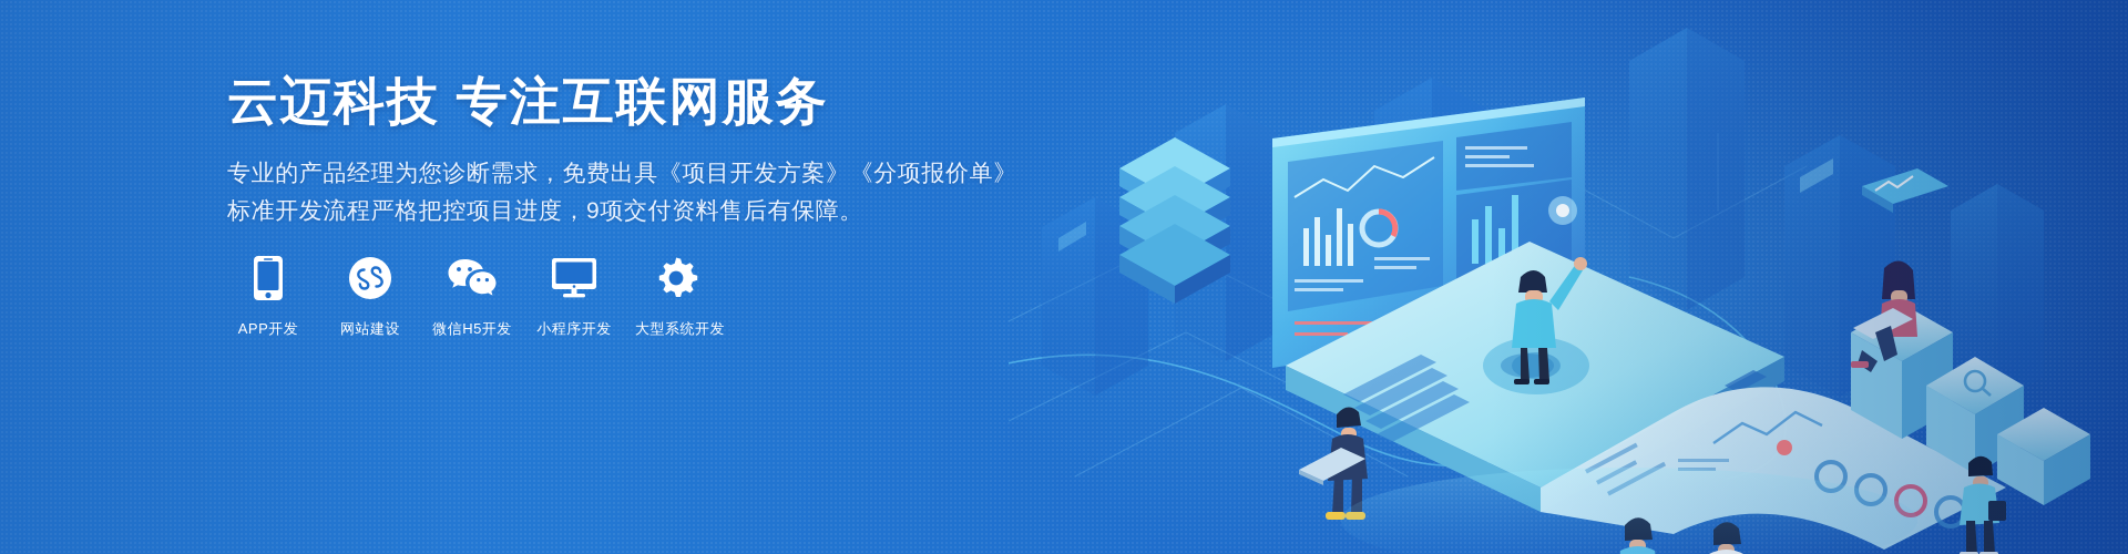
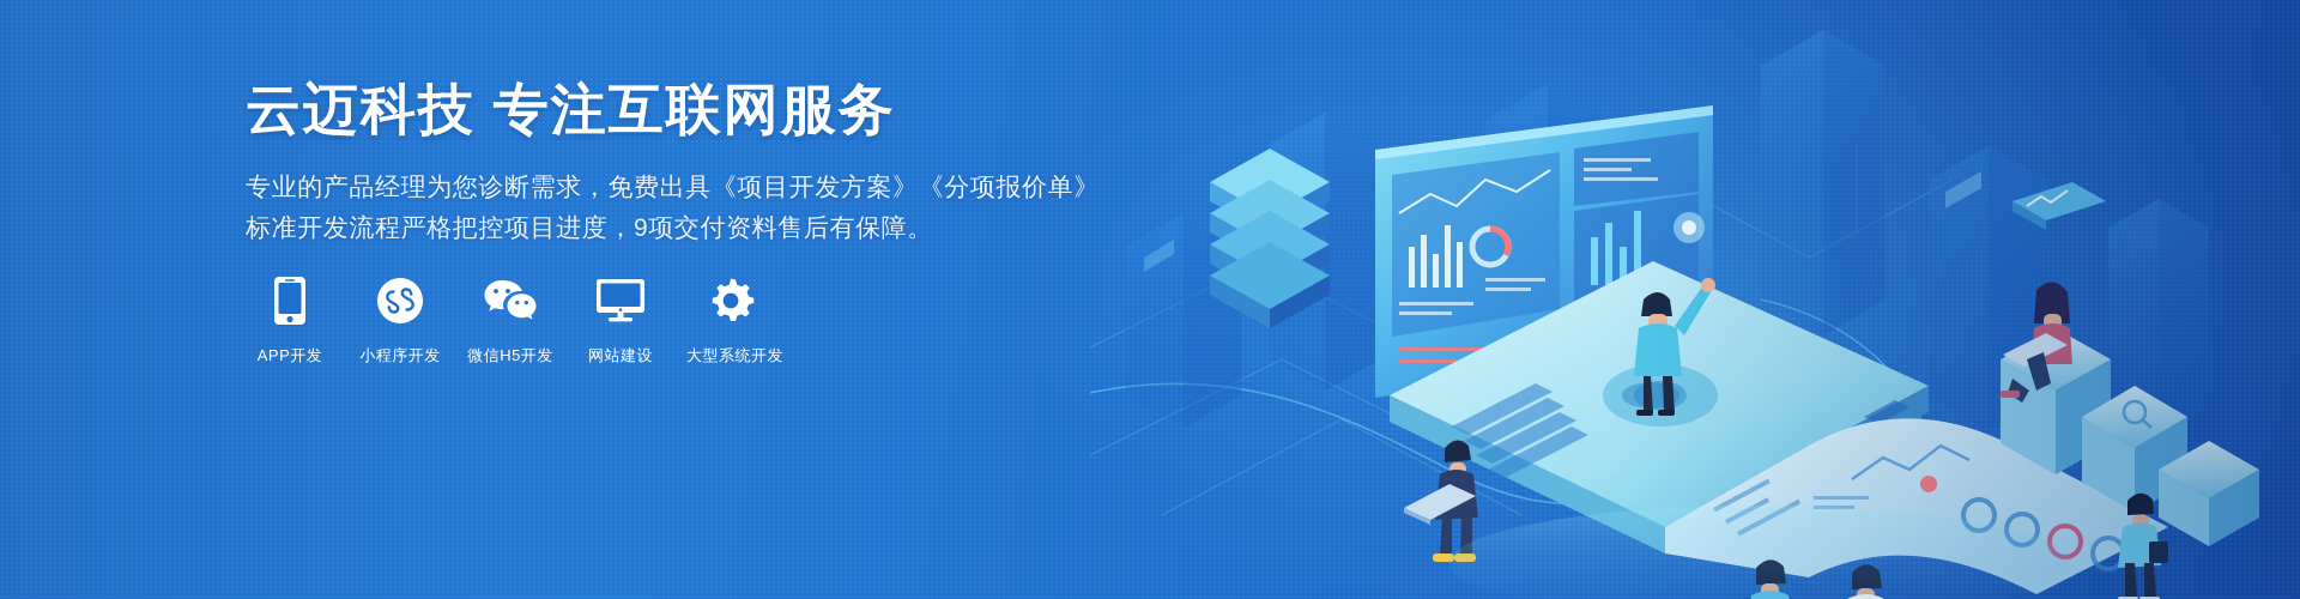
  云迈科技 专注互联网服务
  专业的产品经理为您诊断需求，免费出具《项目开发方案》《分项报价单》
  标准开发流程严格把控项目进度，9项交付资料售后有保障。
  APP开发
- 网站建设
+ 小程序开发
  微信H5开发
- 小程序开发
+ 网站建设
  大型系统开发
